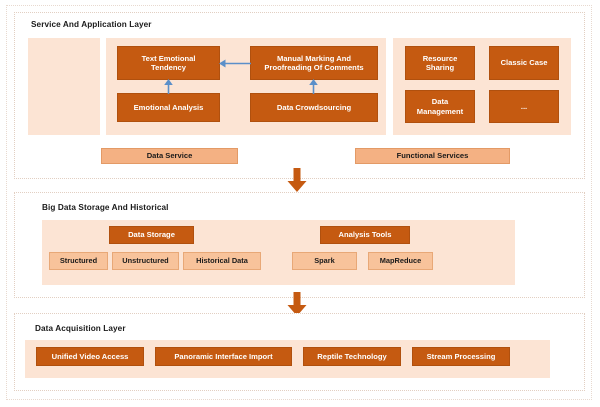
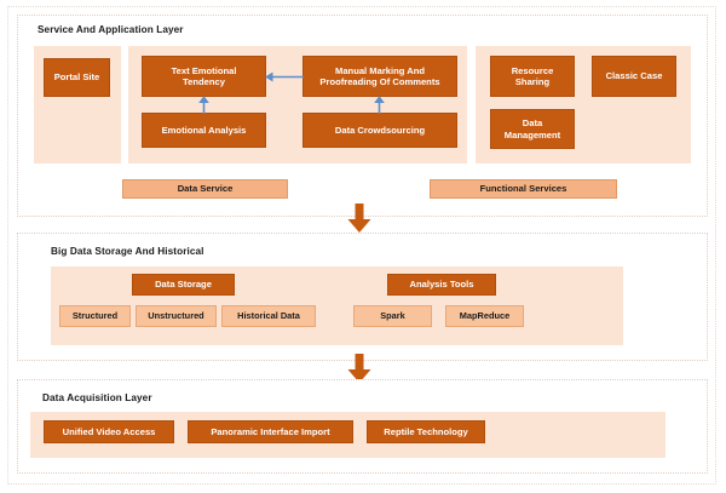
  Service And Application Layer
+ Portal Site
  Text Emotional
  Tendency
  Manual Marking And
  Proofreading Of Comments
  Emotional Analysis
  Data Crowdsourcing
  Resource
  Sharing
  Classic Case
  Data
  Management
- ...
  Data Service
  Functional Services
  Big Data Storage And Historical
  Data Storage
  Structured
  Unstructured
  Historical Data
  Analysis Tools
  Spark
  MapReduce
  Data Acquisition Layer
  Unified Video Access
  Panoramic Interface Import
  Reptile Technology
- Stream Processing
